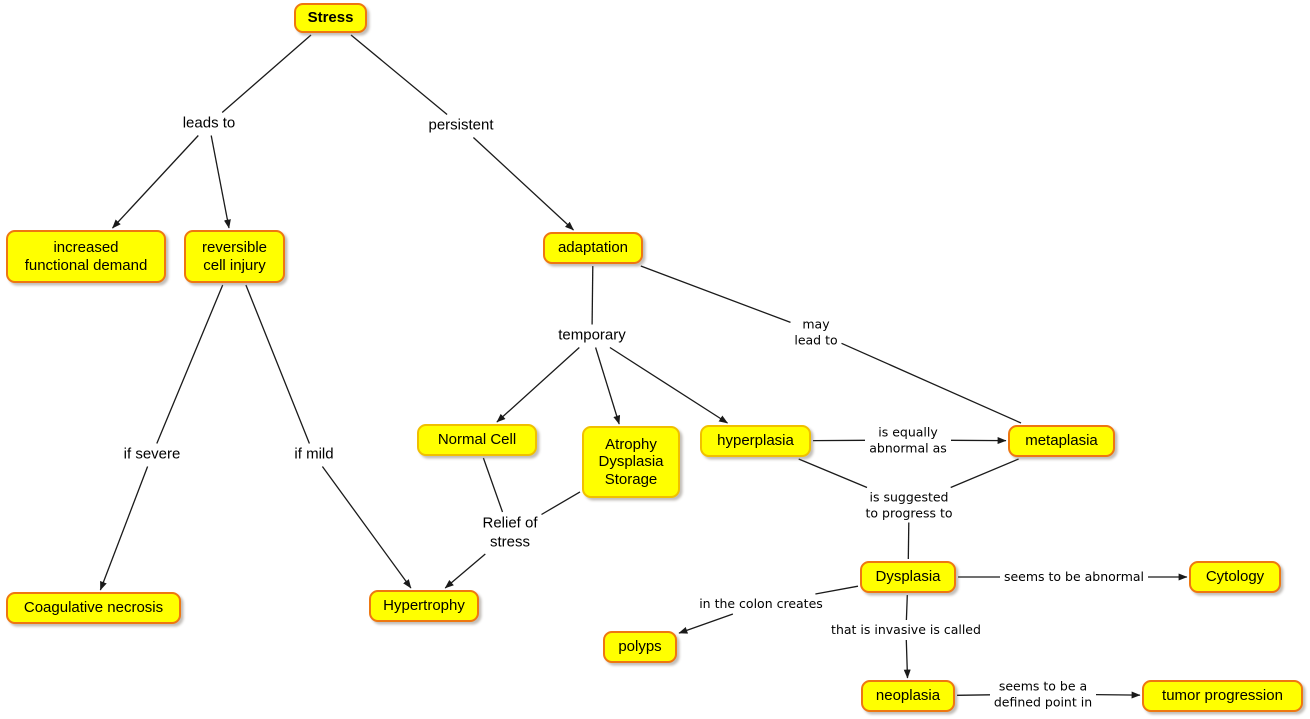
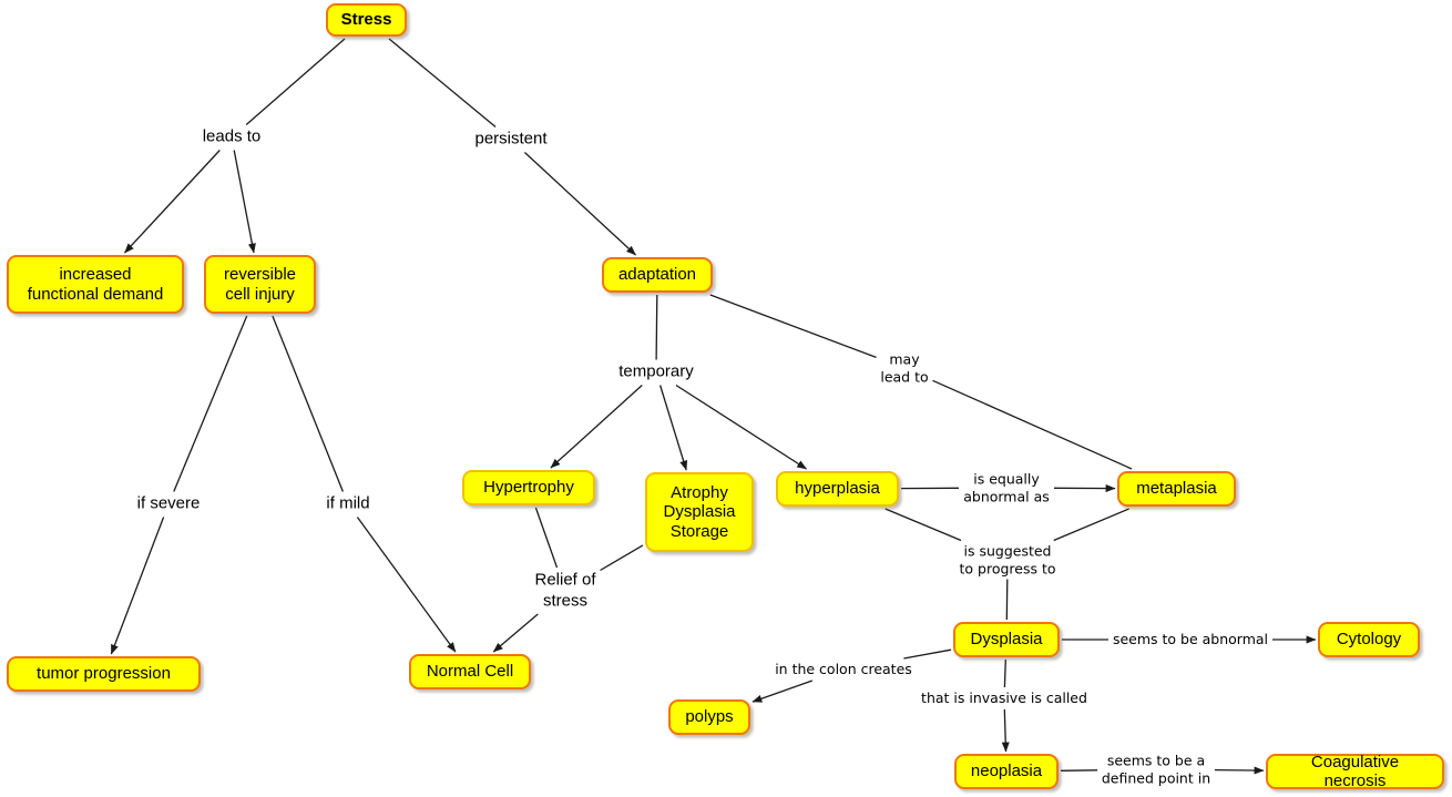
  Stress
  increased
  functional demand
  reversible
  cell injury
  adaptation
- Normal Cell
+ Hypertrophy
  Atrophy
  Dysplasia
  Storage
  hyperplasia
  metaplasia
- Coagulative necrosis
+ tumor progression
- Hypertrophy
+ Normal Cell
  Dysplasia
  Cytology
  polyps
  neoplasia
- tumor progression
+ Coagulative necrosis
  leads to
  persistent
  if severe
  if mild
  temporary
  may
  lead to
  Relief of
  stress
  is equally
  abnormal as
  is suggested
  to progress to
  in the colon creates
  that is invasive is called
  seems to be abnormal
  seems to be a
  defined point in
